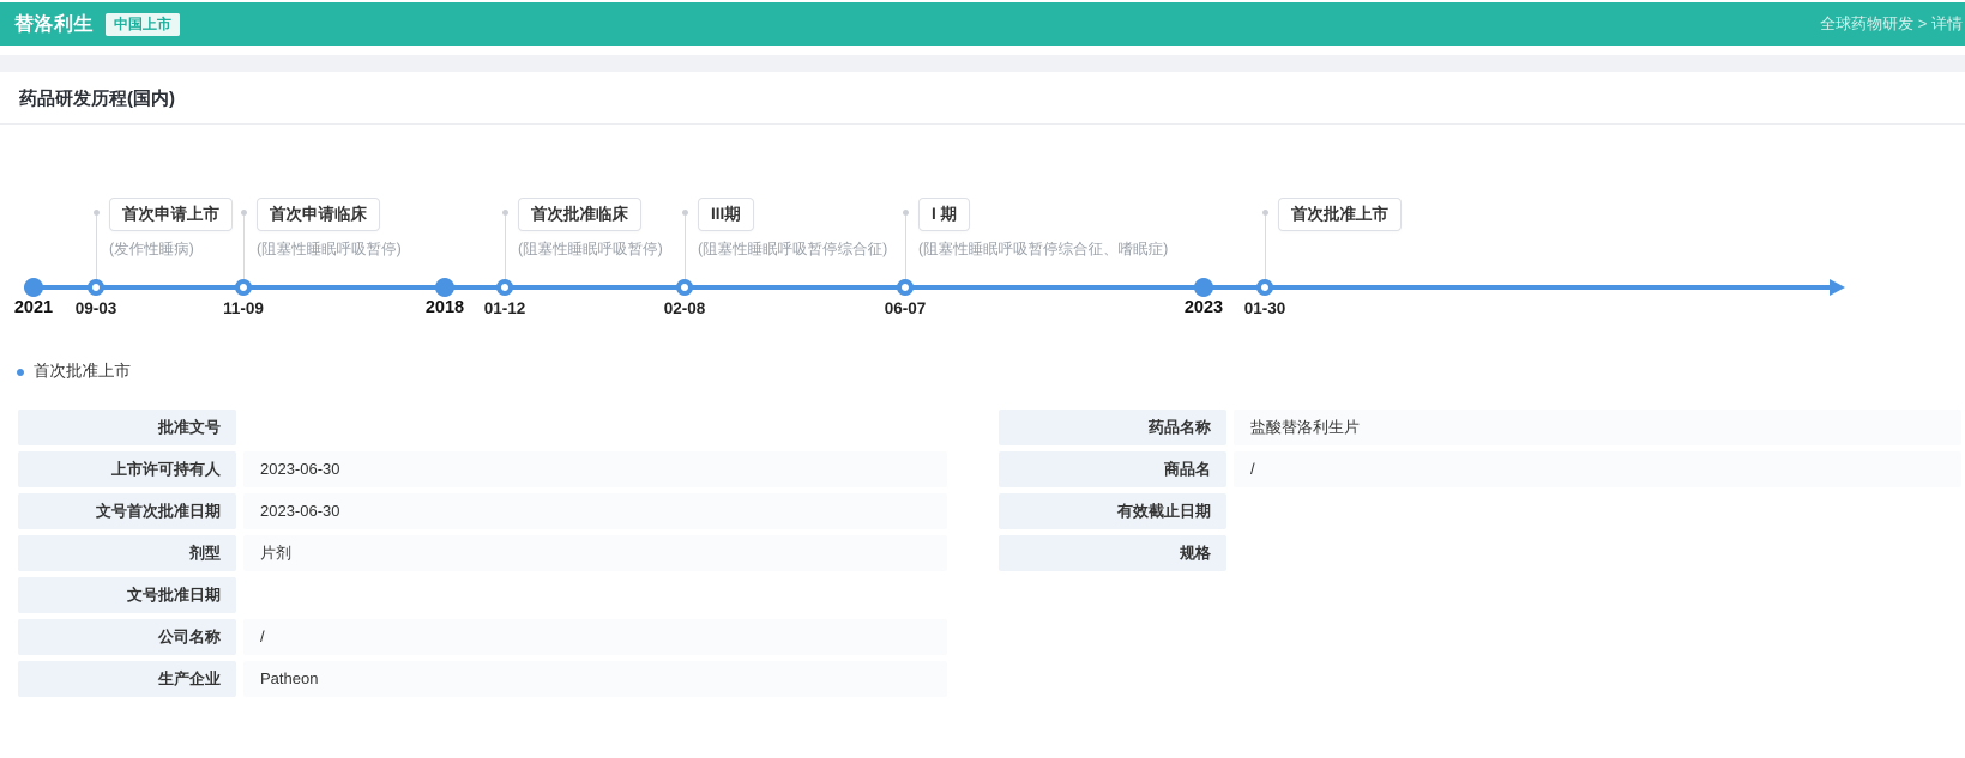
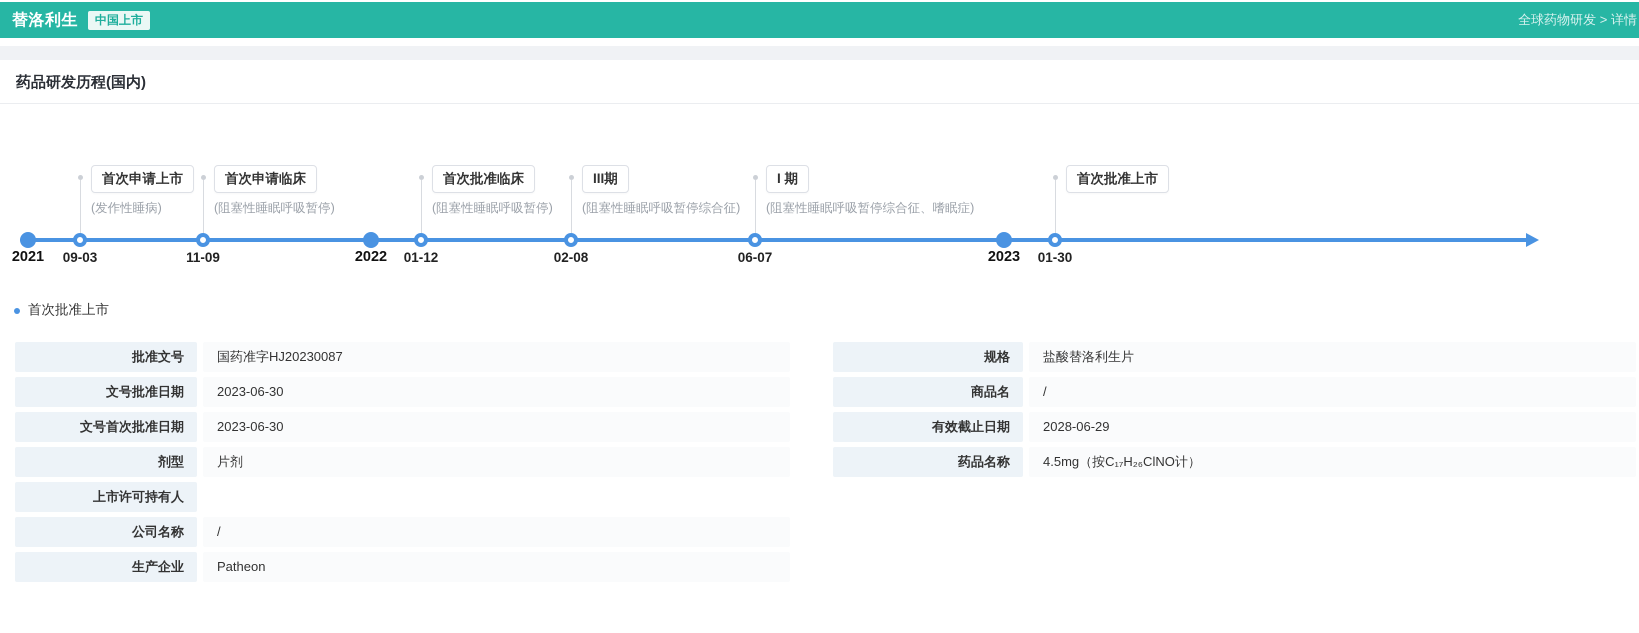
  替洛利生
  中国上市
  全球药物研发 > 详情
  药品研发历程(国内)
  2021
- 2018
+ 2022
  2023
  首次申请上市
  (发作性睡病)
  09-03
  首次申请临床
  (阻塞性睡眠呼吸暂停)
  11-09
  首次批准临床
  (阻塞性睡眠呼吸暂停)
  01-12
  III期
  (阻塞性睡眠呼吸暂停综合征)
  02-08
  I 期
  (阻塞性睡眠呼吸暂停综合征、嗜眠症)
  06-07
  首次批准上市
  01-30
  首次批准上市
  批准文号
+ 国药准字HJ20230087
- 上市许可持有人
+ 文号批准日期
  2023-06-30
  文号首次批准日期
  2023-06-30
  剂型
  片剂
- 文号批准日期
+ 上市许可持有人
  公司名称
  /
  生产企业
  Patheon
- 药品名称
+ 规格
  盐酸替洛利生片
  商品名
  /
  有效截止日期
+ 2028-06-29
- 规格
+ 药品名称
+ 4.5mg（按C₁₇H₂₆ClNO计）
